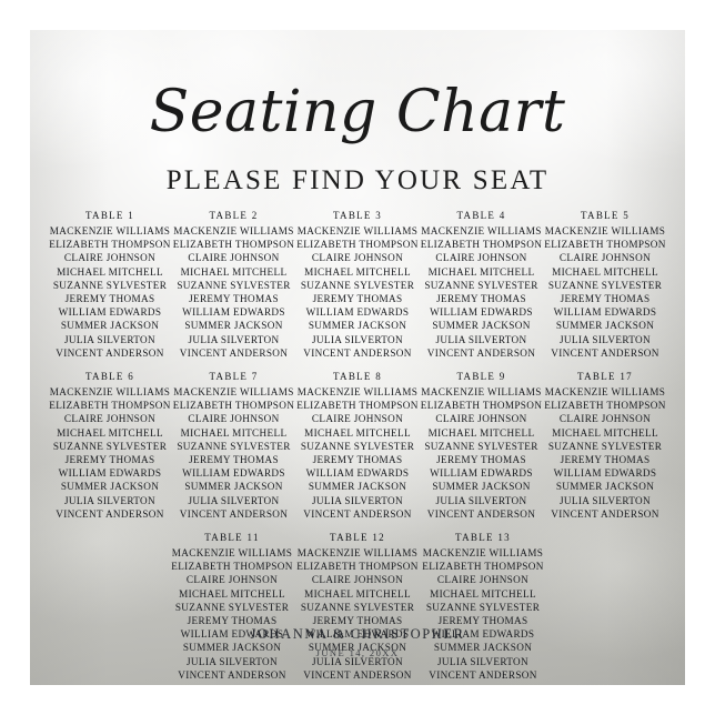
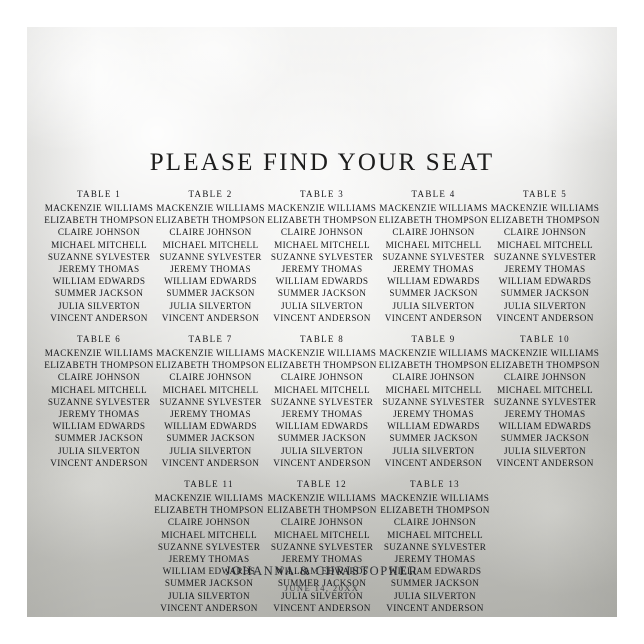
- Seating Chart
  PLEASE FIND YOUR SEAT
  TABLE 1
  MACKENZIE WILLIAMS
  ELIZABETH THOMPSON
  CLAIRE JOHNSON
  MICHAEL MITCHELL
  SUZANNE SYLVESTER
  JEREMY THOMAS
  WILLIAM EDWARDS
  SUMMER JACKSON
  JULIA SILVERTON
  VINCENT ANDERSON
  TABLE 2
  MACKENZIE WILLIAMS
  ELIZABETH THOMPSON
  CLAIRE JOHNSON
  MICHAEL MITCHELL
  SUZANNE SYLVESTER
  JEREMY THOMAS
  WILLIAM EDWARDS
  SUMMER JACKSON
  JULIA SILVERTON
  VINCENT ANDERSON
  TABLE 3
  MACKENZIE WILLIAMS
  ELIZABETH THOMPSON
  CLAIRE JOHNSON
  MICHAEL MITCHELL
  SUZANNE SYLVESTER
  JEREMY THOMAS
  WILLIAM EDWARDS
  SUMMER JACKSON
  JULIA SILVERTON
  VINCENT ANDERSON
  TABLE 4
  MACKENZIE WILLIAMS
  ELIZABETH THOMPSON
  CLAIRE JOHNSON
  MICHAEL MITCHELL
  SUZANNE SYLVESTER
  JEREMY THOMAS
  WILLIAM EDWARDS
  SUMMER JACKSON
  JULIA SILVERTON
  VINCENT ANDERSON
  TABLE 5
  MACKENZIE WILLIAMS
  ELIZABETH THOMPSON
  CLAIRE JOHNSON
  MICHAEL MITCHELL
  SUZANNE SYLVESTER
  JEREMY THOMAS
  WILLIAM EDWARDS
  SUMMER JACKSON
  JULIA SILVERTON
  VINCENT ANDERSON
  TABLE 6
  MACKENZIE WILLIAMS
  ELIZABETH THOMPSON
  CLAIRE JOHNSON
  MICHAEL MITCHELL
  SUZANNE SYLVESTER
  JEREMY THOMAS
  WILLIAM EDWARDS
  SUMMER JACKSON
  JULIA SILVERTON
  VINCENT ANDERSON
  TABLE 7
  MACKENZIE WILLIAMS
  ELIZABETH THOMPSON
  CLAIRE JOHNSON
  MICHAEL MITCHELL
  SUZANNE SYLVESTER
  JEREMY THOMAS
  WILLIAM EDWARDS
  SUMMER JACKSON
  JULIA SILVERTON
  VINCENT ANDERSON
  TABLE 8
  MACKENZIE WILLIAMS
  ELIZABETH THOMPSON
  CLAIRE JOHNSON
  MICHAEL MITCHELL
  SUZANNE SYLVESTER
  JEREMY THOMAS
  WILLIAM EDWARDS
  SUMMER JACKSON
  JULIA SILVERTON
  VINCENT ANDERSON
  TABLE 9
  MACKENZIE WILLIAMS
  ELIZABETH THOMPSON
  CLAIRE JOHNSON
  MICHAEL MITCHELL
  SUZANNE SYLVESTER
  JEREMY THOMAS
  WILLIAM EDWARDS
  SUMMER JACKSON
  JULIA SILVERTON
  VINCENT ANDERSON
- TABLE 17
+ TABLE 10
  MACKENZIE WILLIAMS
  ELIZABETH THOMPSON
  CLAIRE JOHNSON
  MICHAEL MITCHELL
  SUZANNE SYLVESTER
  JEREMY THOMAS
  WILLIAM EDWARDS
  SUMMER JACKSON
  JULIA SILVERTON
  VINCENT ANDERSON
  TABLE 11
  MACKENZIE WILLIAMS
  ELIZABETH THOMPSON
  CLAIRE JOHNSON
  MICHAEL MITCHELL
  SUZANNE SYLVESTER
  JEREMY THOMAS
  WILLIAM EDWARDS
  SUMMER JACKSON
  JULIA SILVERTON
  VINCENT ANDERSON
  TABLE 12
  MACKENZIE WILLIAMS
  ELIZABETH THOMPSON
  CLAIRE JOHNSON
  MICHAEL MITCHELL
  SUZANNE SYLVESTER
  JEREMY THOMAS
  WILLIAM EDWARDS
  SUMMER JACKSON
  JULIA SILVERTON
  VINCENT ANDERSON
  TABLE 13
  MACKENZIE WILLIAMS
  ELIZABETH THOMPSON
  CLAIRE JOHNSON
  MICHAEL MITCHELL
  SUZANNE SYLVESTER
  JEREMY THOMAS
  WILLIAM EDWARDS
  SUMMER JACKSON
  JULIA SILVERTON
  VINCENT ANDERSON
  JOHANNA & CHRISTOPHER
  JUNE 14, 20XX
